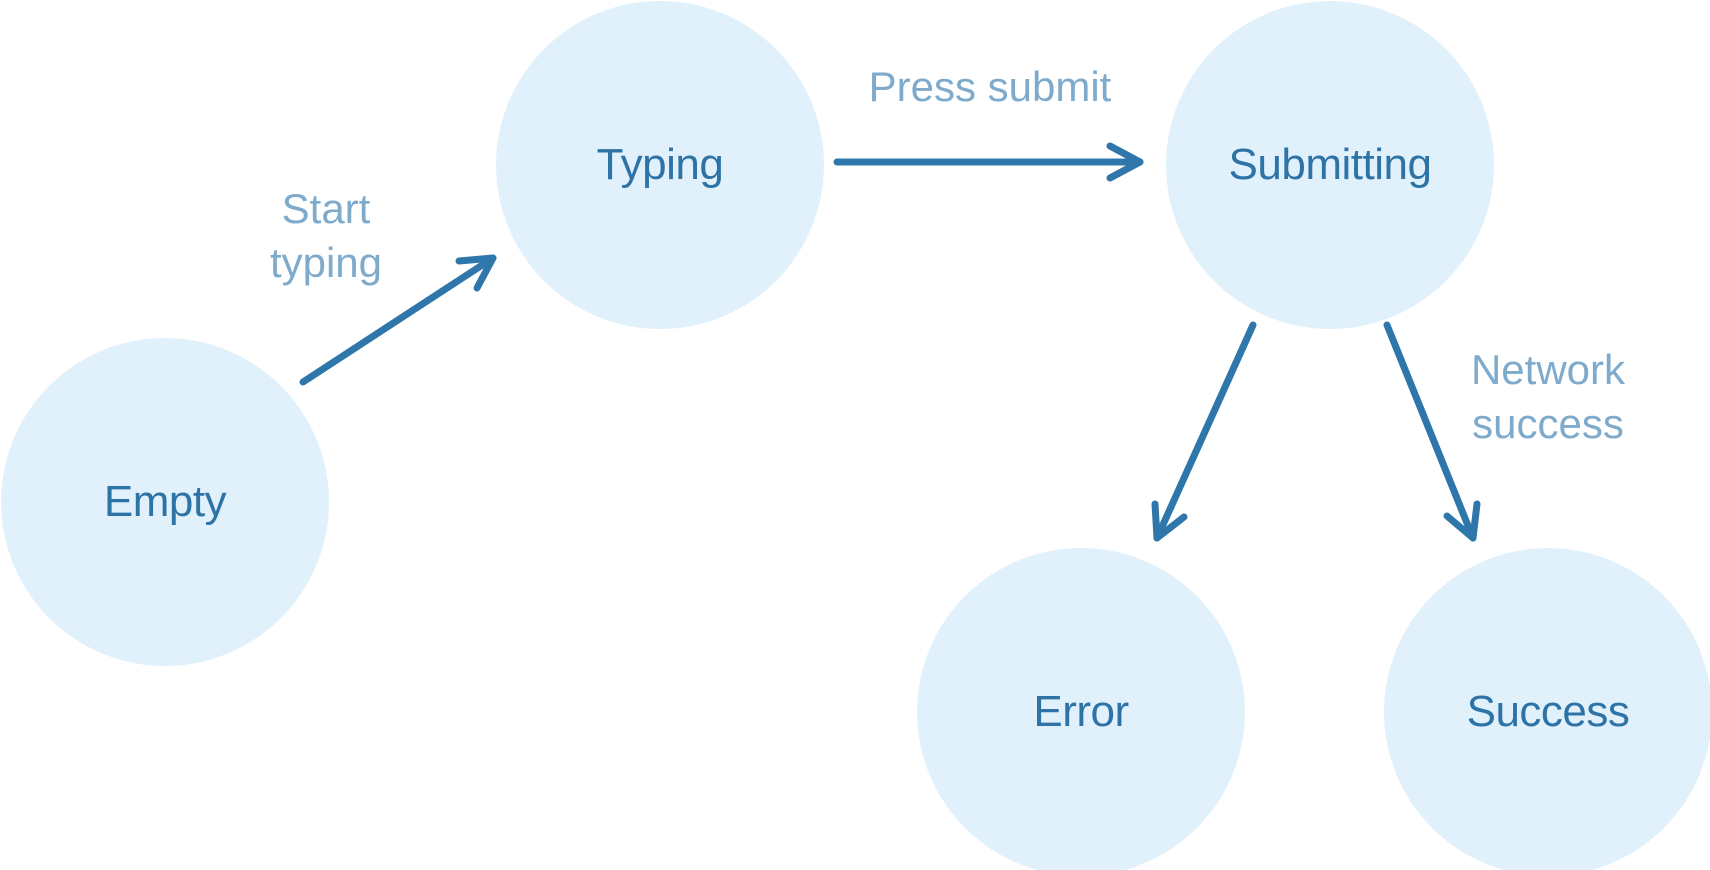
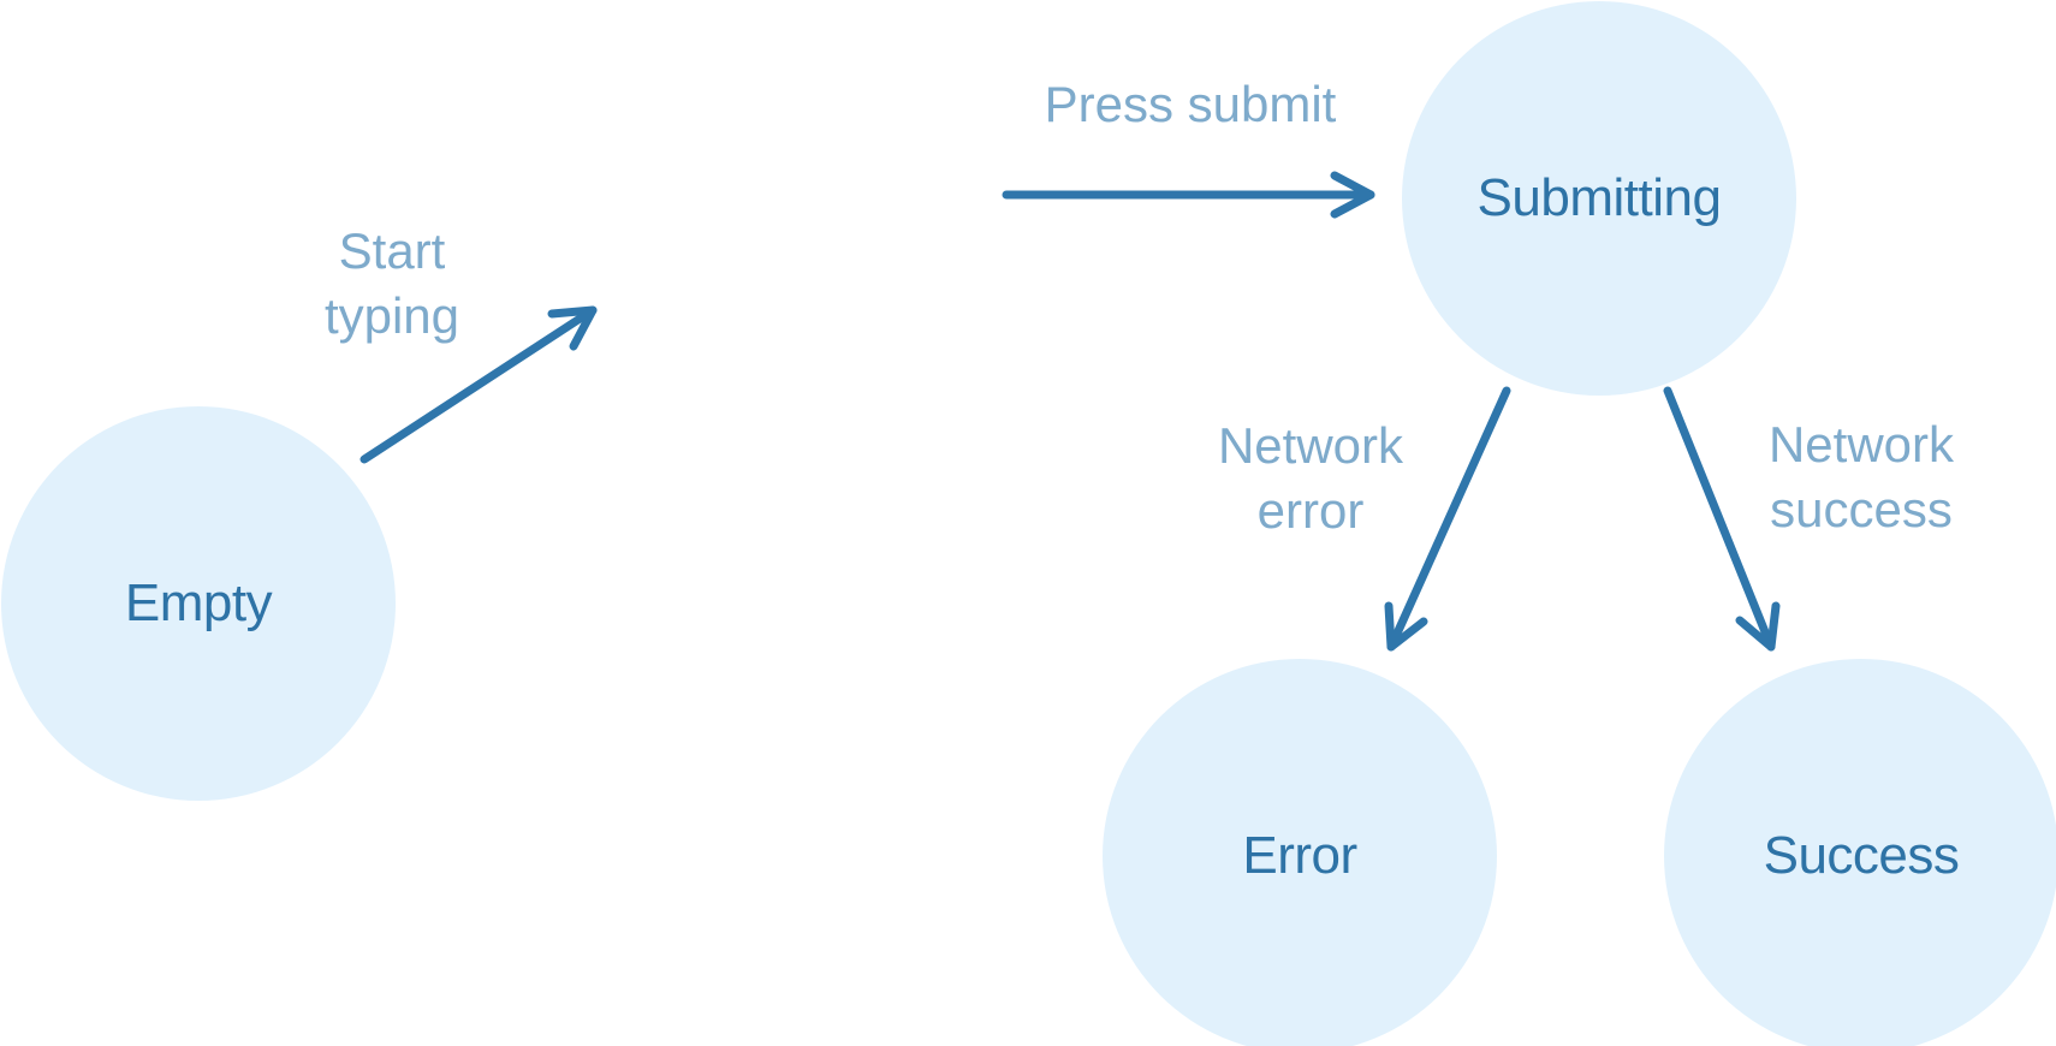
  Empty
- Typing
  Submitting
  Error
  Success
  Start typing
  Press submit
+ Network error
  Network success
